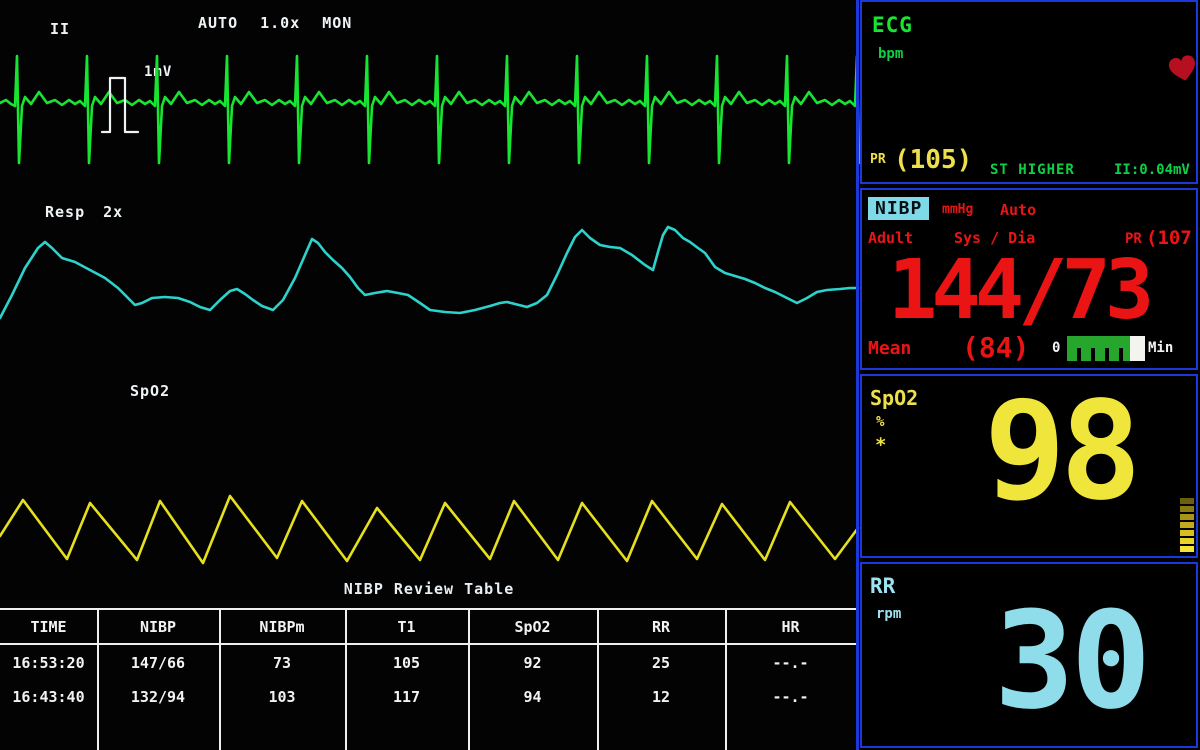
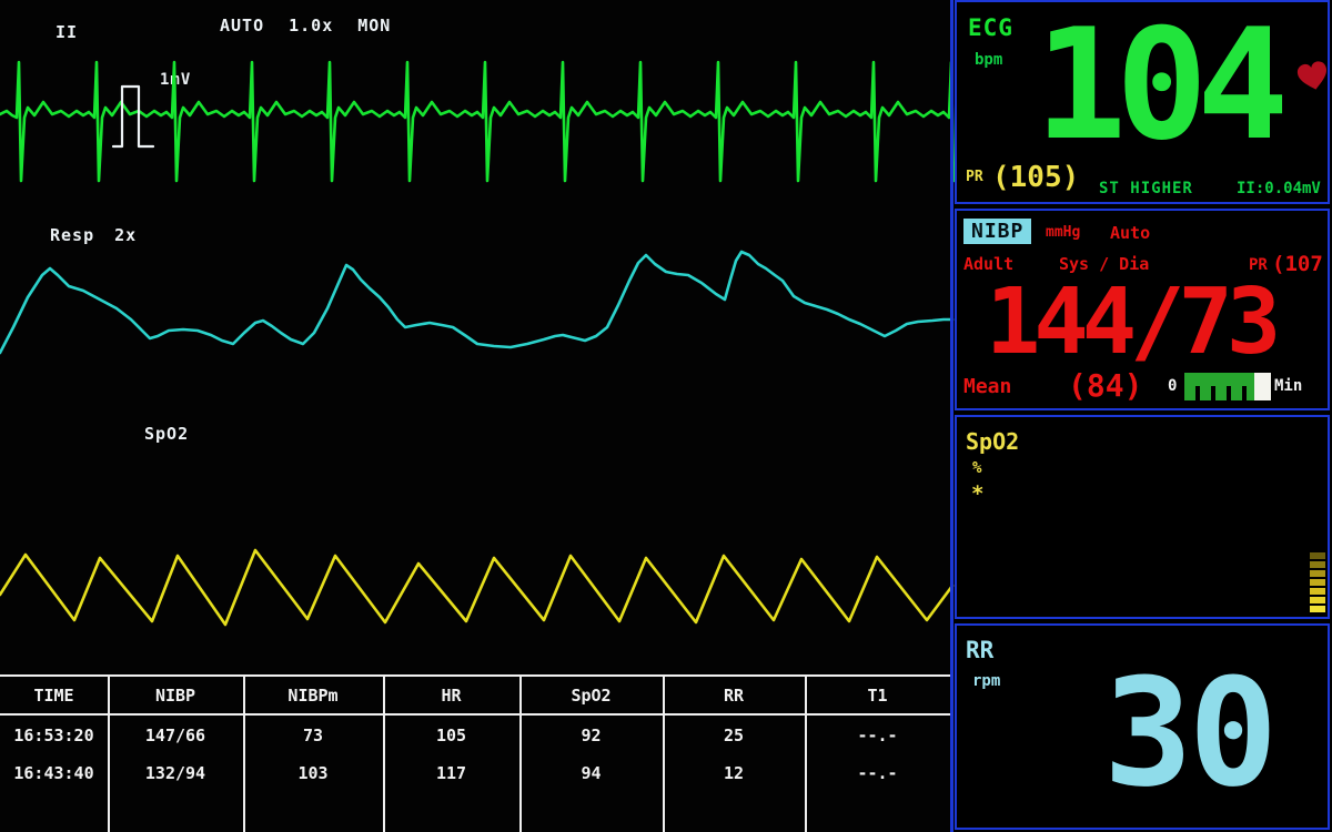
  II
  AUTO
  1.0x
  MON
  Resp
  2x
  SpO2
- NIBP Review Table
  TIME
  NIBP
  NIBPm
- T1
+ HR
  SpO2
  RR
- HR
+ T1
  16:53:20
  147/66
  73
  105
  92
  25
  --.-
  16:43:40
  132/94
  103
  117
  94
  12
  --.-
  ECG
  bpm
+ 104
  PR
  (105)
  ST HIGHER
  II:0.04mV
  NIBP
  mmHg
  Auto
  Adult
  Sys / Dia
  PR
  (107
  144/73
  Mean
  (84)
  0
  Min
  SpO2
  %
  *
- 98
  RR
  rpm
  30
